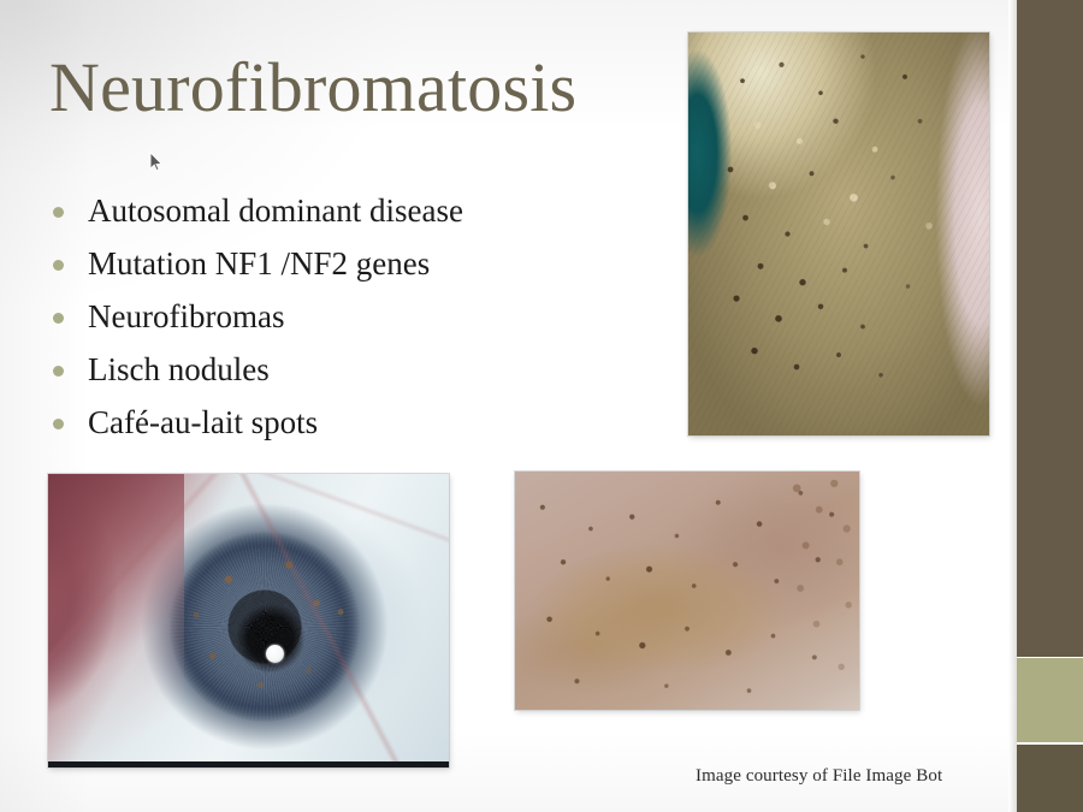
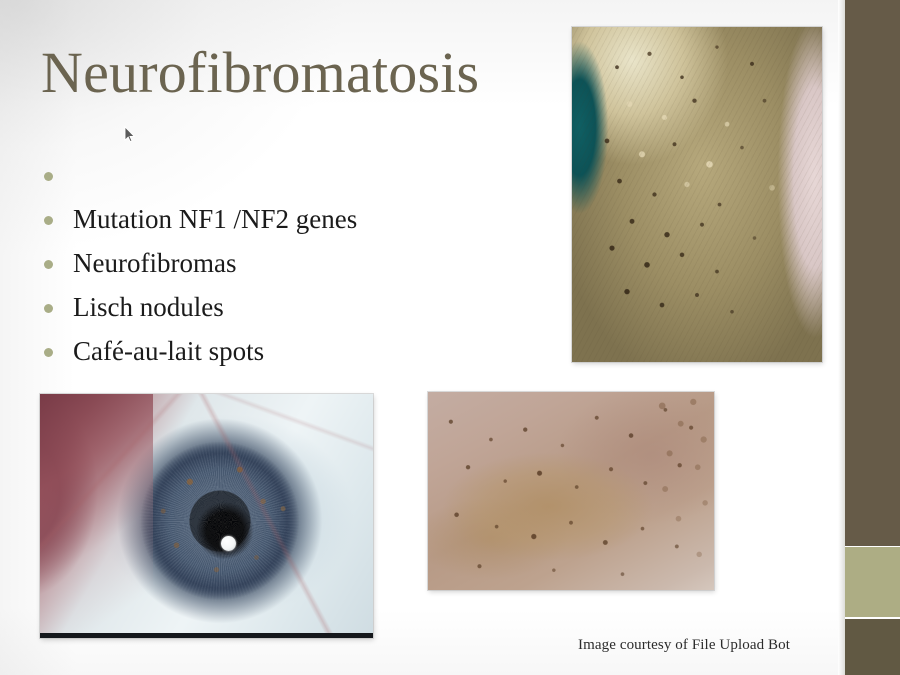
  Neurofibromatosis
- Autosomal dominant disease
  Mutation NF1 /NF2 genes
  Neurofibromas
  Lisch nodules
  Café-au-lait spots
- Image courtesy of File Image Bot
+ Image courtesy of File Upload Bot
